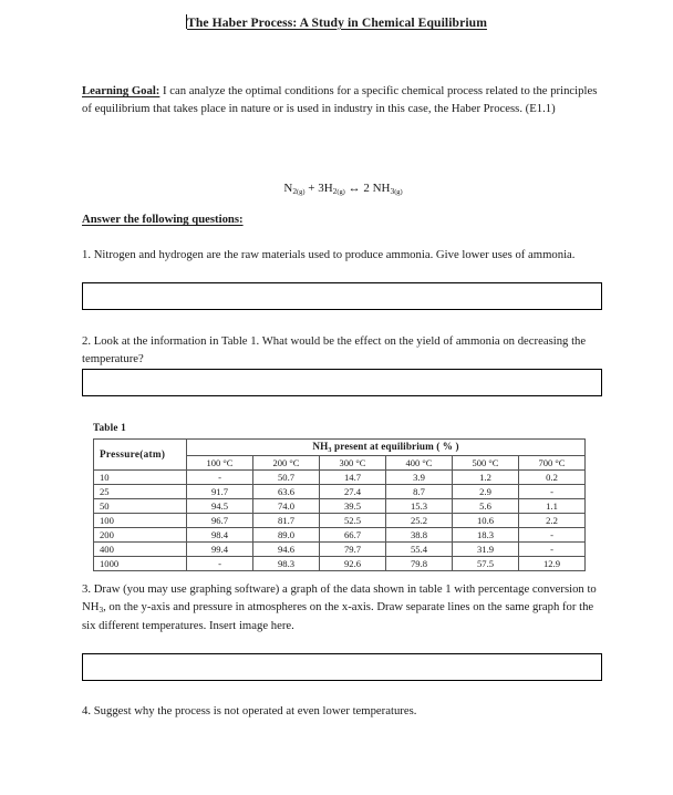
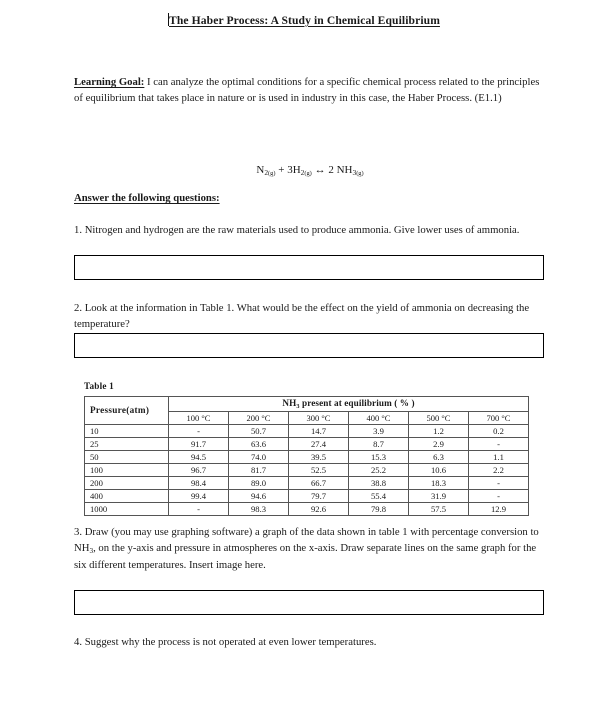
  The Haber Process: A Study in Chemical Equilibrium
  Learning Goal: I can analyze the optimal conditions for a specific chemical process related to the principles of equilibrium that takes place in nature or is used in industry in this case, the Haber Process. (E1.1)
  Answer the following questions:
  1. Nitrogen and hydrogen are the raw materials used to produce ammonia. Give lower uses of ammonia.
  2. Look at the information in Table 1. What would be the effect on the yield of ammonia on decreasing the temperature?
  Table 1
  Pressure(atm)	NH present at equilibrium ( % )
  100 °C	200 °C	300 °C	400 °C	500 °C	700 °C
  10	-	50.7	14.7	3.9	1.2	0.2
  25	91.7	63.6	27.4	8.7	2.9	-
- 50	94.5	74.0	39.5	15.3	5.6	1.1
+ 50	94.5	74.0	39.5	15.3	6.3	1.1
  100	96.7	81.7	52.5	25.2	10.6	2.2
  200	98.4	89.0	66.7	38.8	18.3	-
  400	99.4	94.6	79.7	55.4	31.9	-
  1000	-	98.3	92.6	79.8	57.5	12.9
  3. Draw (you may use graphing software) a graph of the data shown in table 1 with percentage conversion to NH3, on the y-axis and pressure in atmospheres on the x-axis. Draw separate lines on the same graph for the six different temperatures. Insert image here.
  4. Suggest why the process is not operated at even lower temperatures.
